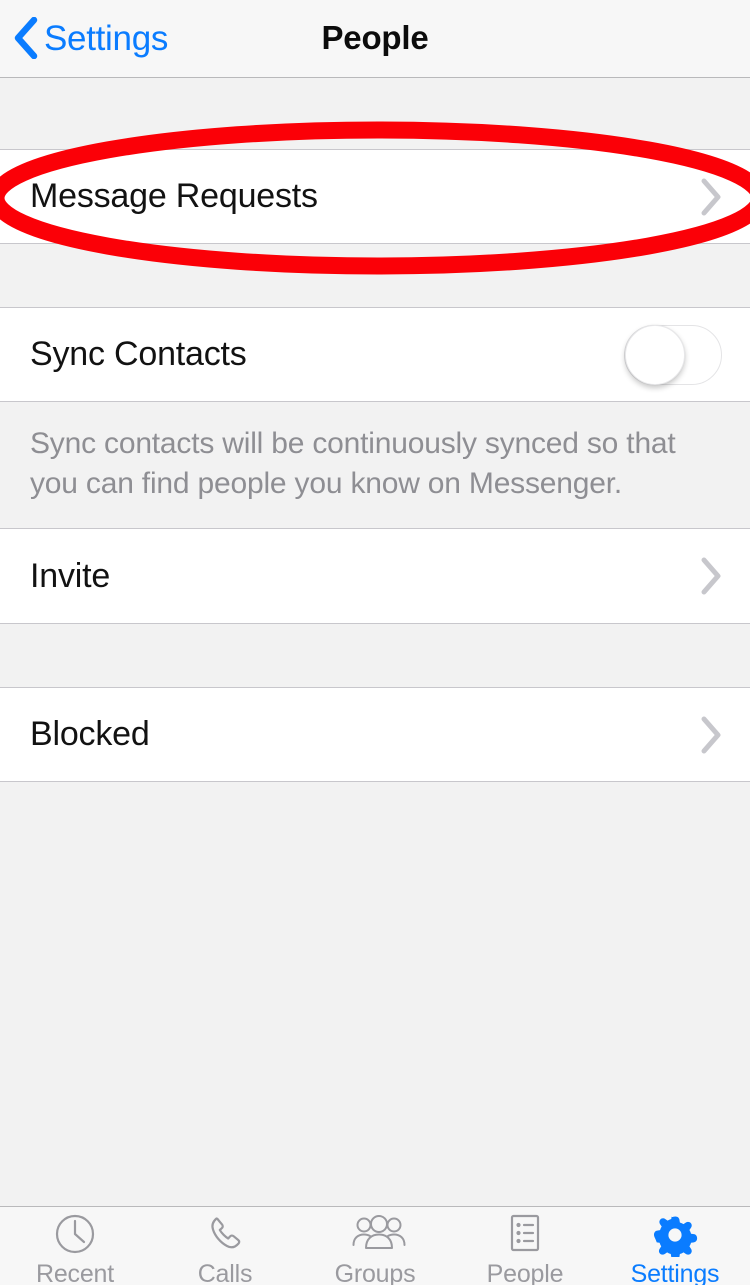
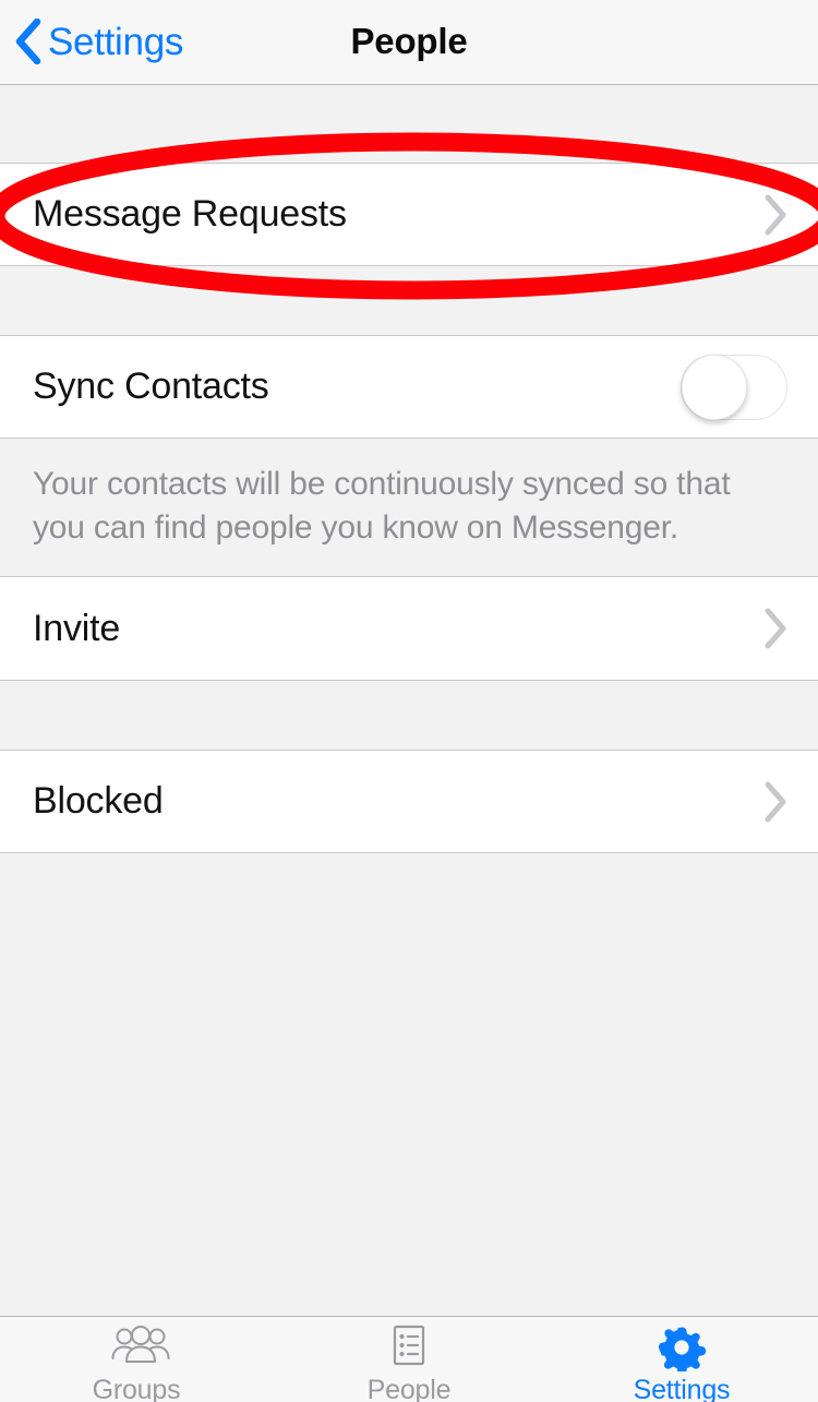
  Settings
  People
  Message Requests
  Sync Contacts
- Sync contacts will be continuously synced so that you can find people you know on Messenger.
+ Your contacts will be continuously synced so that you can find people you know on Messenger.
  Invite
  Blocked
- Recent
- Calls
  Groups
  People
  Settings
